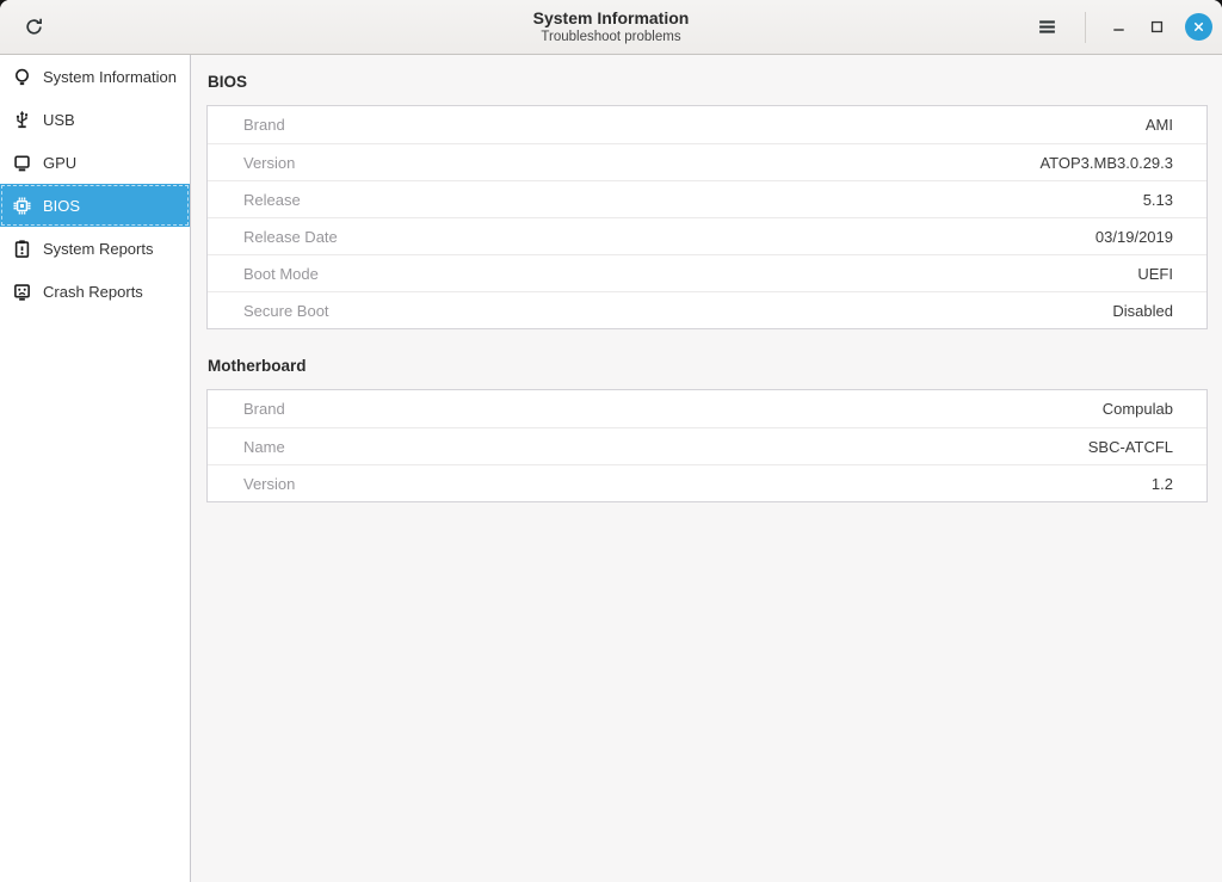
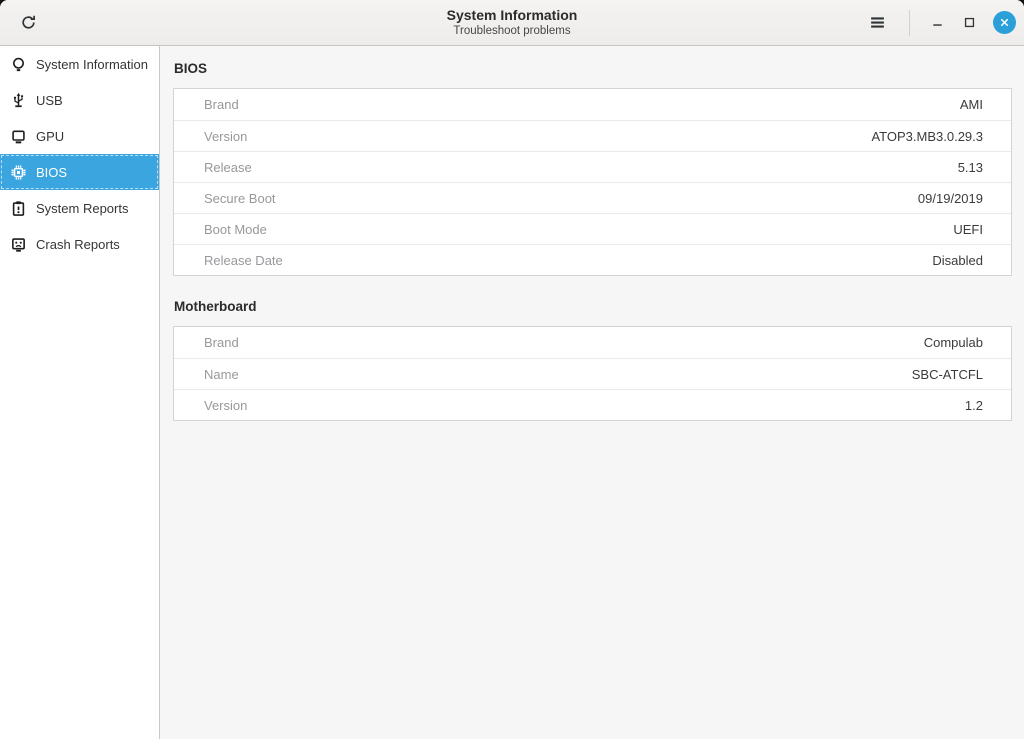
  System Information
  Troubleshoot problems
  System Information
  USB
  GPU
  BIOS
  System Reports
  Crash Reports
  BIOS
  Brand
  AMI
  Version
  ATOP3.MB3.0.29.3
  Release
  5.13
- Release Date
+ Secure Boot
- 03/19/2019
+ 09/19/2019
  Boot Mode
  UEFI
- Secure Boot
+ Release Date
  Disabled
  Motherboard
  Brand
  Compulab
  Name
  SBC-ATCFL
  Version
  1.2
